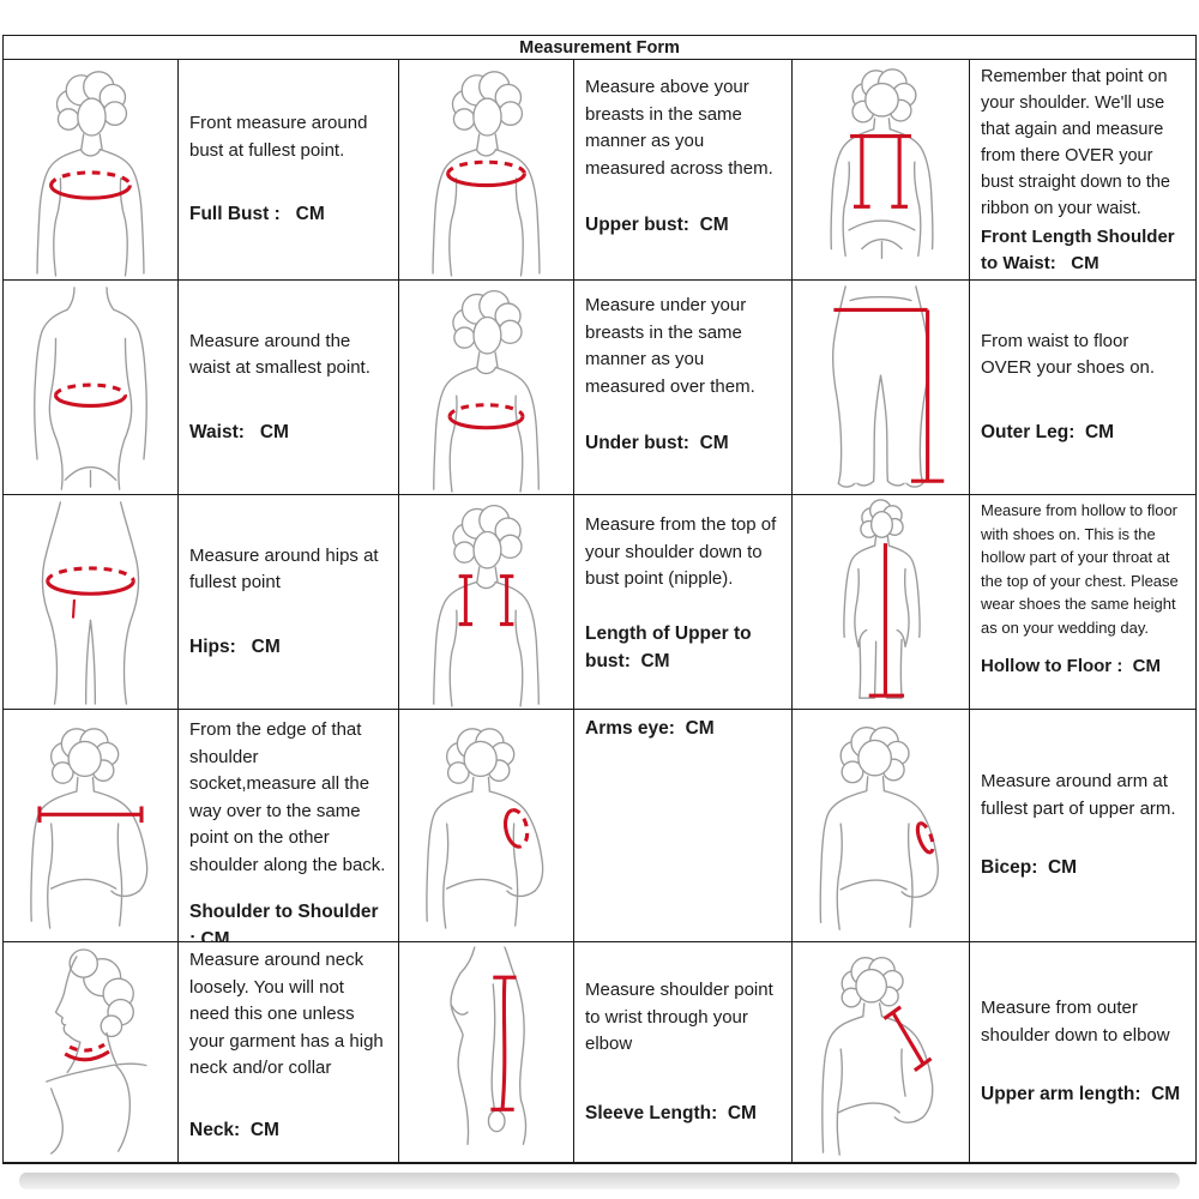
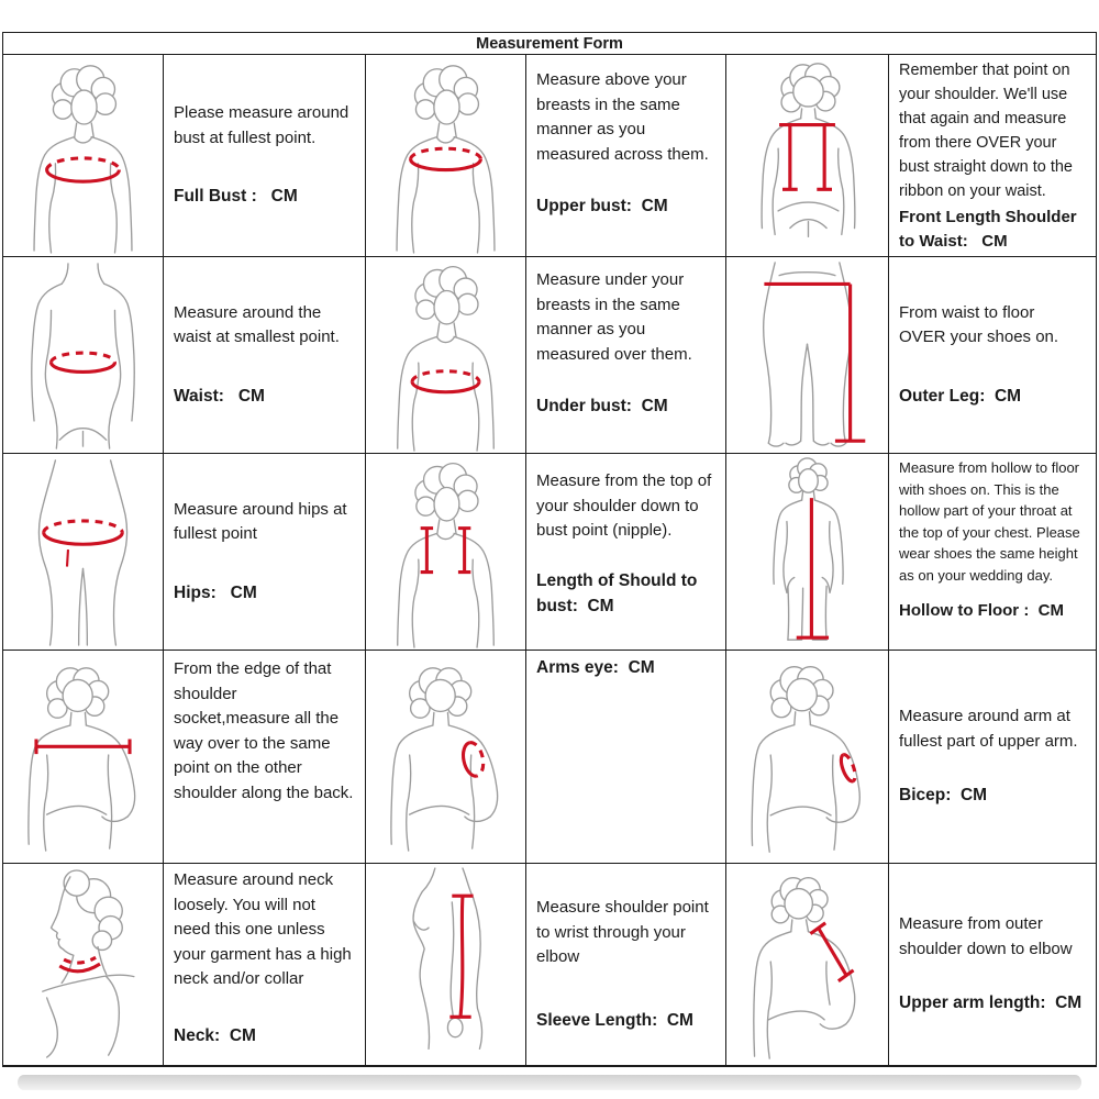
  Measurement Form
- Front measure around bust at fullest point.
+ Please measure around bust at fullest point.
  Full Bust : CM
  Measure above your breasts in the same manner as you measured across them.
  Upper bust: CM
  Remember that point on your shoulder. We'll use that again and measure from there OVER your bust straight down to the ribbon on your waist.
  Front Length Shoulder to Waist: CM
  Measure around the waist at smallest point.
  Waist: CM
  Measure under your breasts in the same manner as you measured over them.
  Under bust: CM
  From waist to floor OVER your shoes on.
  Outer Leg: CM
  Measure around hips at fullest point
  Hips: CM
  Measure from the top of your shoulder down to bust point (nipple).
- Length of Upper to bust: CM
+ Length of Should to bust: CM
  Measure from hollow to floor with shoes on. This is the hollow part of your throat at the top of your chest. Please wear shoes the same height as on your wedding day.
  Hollow to Floor : CM
  From the edge of that shoulder socket,measure all the way over to the same point on the other shoulder along the back.
- Shoulder to Shoulder : CM
  Arms eye: CM
  Measure around arm at fullest part of upper arm.
  Bicep: CM
  Measure around neck loosely. You will not need this one unless your garment has a high neck and/or collar
  Neck: CM
  Measure shoulder point to wrist through your elbow
  Sleeve Length: CM
  Measure from outer shoulder down to elbow
  Upper arm length: CM
